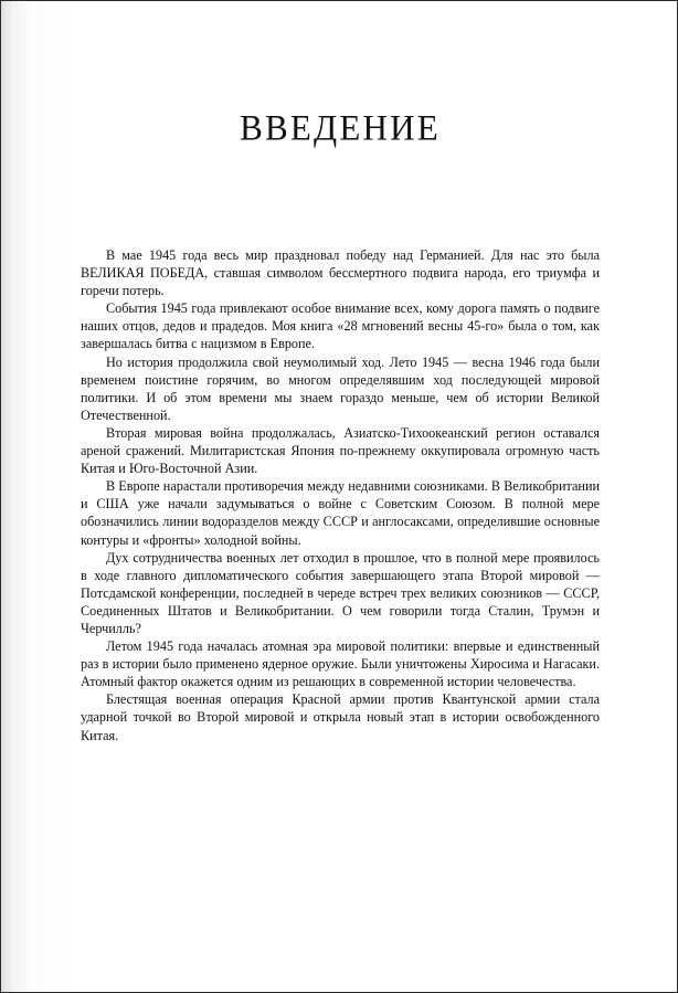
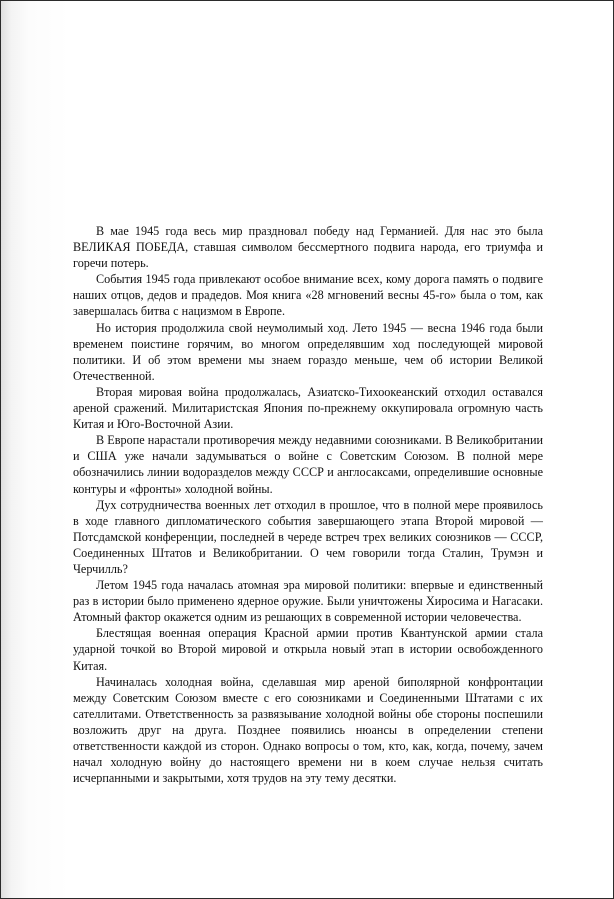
- ВВЕДЕНИЕ
  В мае 1945 года весь мир праздновал победу над Германией. Для нас это была ВЕЛИКАЯ ПОБЕДА, ставшая символом бессмертного подвига народа, его триумфа и горечи потерь.
  События 1945 года привлекают особое внимание всех, кому дорога память о подвиге наших отцов, дедов и прадедов. Моя книга «28 мгновений весны 45-го» была о том, как завершалась битва с нацизмом в Европе.
  Но история продолжила свой неумолимый ход. Лето 1945 — весна 1946 года были временем поистине горячим, во многом определявшим ход последующей мировой политики. И об этом времени мы знаем гораздо меньше, чем об истории Великой Отечественной.
- Вторая мировая война продолжалась, Азиатско-Тихоокеанский регион оставался ареной сражений. Милитаристская Япония по-прежнему оккупировала огромную часть Китая и Юго-Восточной Азии.
+ Вторая мировая война продолжалась, Азиатско-Тихоокеанский отходил оставался ареной сражений. Милитаристская Япония по-прежнему оккупировала огромную часть Китая и Юго-Восточной Азии.
  В Европе нарастали противоречия между недавними союзниками. В Великобритании и США уже начали задумываться о войне с Советским Союзом. В полной мере обозначились линии водоразделов между СССР и англосаксами, определившие основные контуры и «фронты» холодной войны.
  Дух сотрудничества военных лет отходил в прошлое, что в полной мере проявилось в ходе главного дипломатического события завершающего этапа Второй мировой — Потсдамской конференции, последней в череде встреч трех великих союзников — СССР, Соединенных Штатов и Великобритании. О чем говорили тогда Сталин, Трумэн и Черчилль?
  Летом 1945 года началась атомная эра мировой политики: впервые и единственный раз в истории было применено ядерное оружие. Были уничтожены Хиросима и Нагасаки. Атомный фактор окажется одним из решающих в современной истории человечества.
  Блестящая военная операция Красной армии против Квантунской армии стала ударной точкой во Второй мировой и открыла новый этап в истории освобожденного Китая.
+ Начиналась холодная война, сделавшая мир ареной биполярной конфронтации между Советским Союзом вместе с его союзниками и Соединенными Штатами с их сателлитами. Ответственность за развязывание холодной войны обе стороны поспешили возложить друг на друга. Позднее появились нюансы в определении степени ответственности каждой из сторон. Однако вопросы о том, кто, как, когда, почему, зачем начал холодную войну до настоящего времени ни в коем случае нельзя считать исчерпанными и закрытыми, хотя трудов на эту тему десятки.
